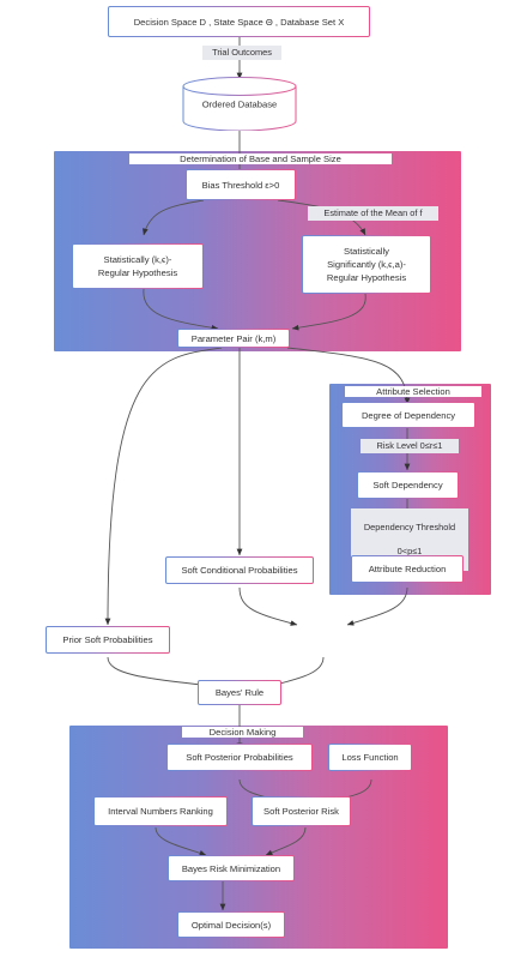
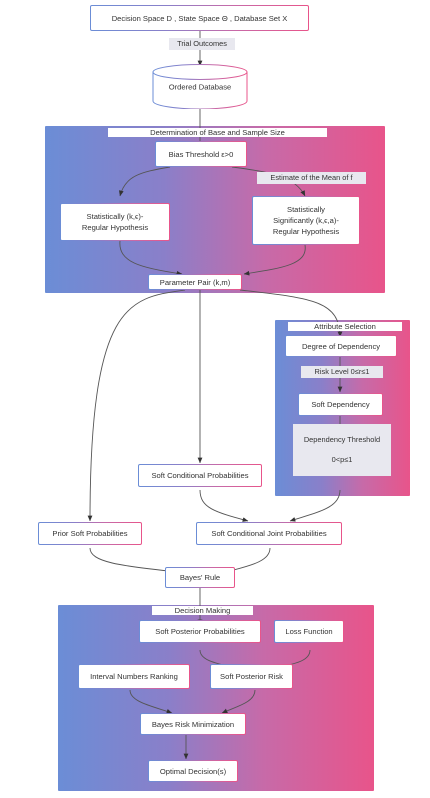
  Decision Space D , State Space Θ , Database Set X
  Trial Outcomes
  Ordered Database
  Determination of Base and Sample Size
  Bias Threshold ε>0
  Estimate of the Mean of f
  Statistically (k,ϵ)-
  Regular Hypothesis
  Statistically
  Significantly (k,ϵ,a)-
  Regular Hypothesis
  Parameter Pair (k,m)
  Attribute Selection
  Degree of Dependency
  Risk Level 0≤r≤1
  Soft Dependency
  Dependency Threshold
  0<p≤1
- Attribute Reduction
  Soft Conditional Probabilities
  Prior Soft Probabilities
+ Soft Conditional Joint Probabilities
  Bayes' Rule
  Decision Making
  Soft Posterior Probabilities
  Loss Function
  Interval Numbers Ranking
  Soft Posterior Risk
  Bayes Risk Minimization
  Optimal Decision(s)
